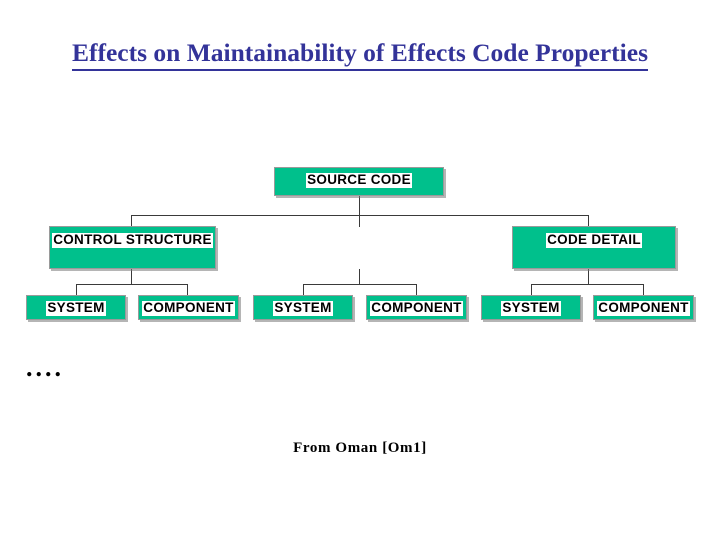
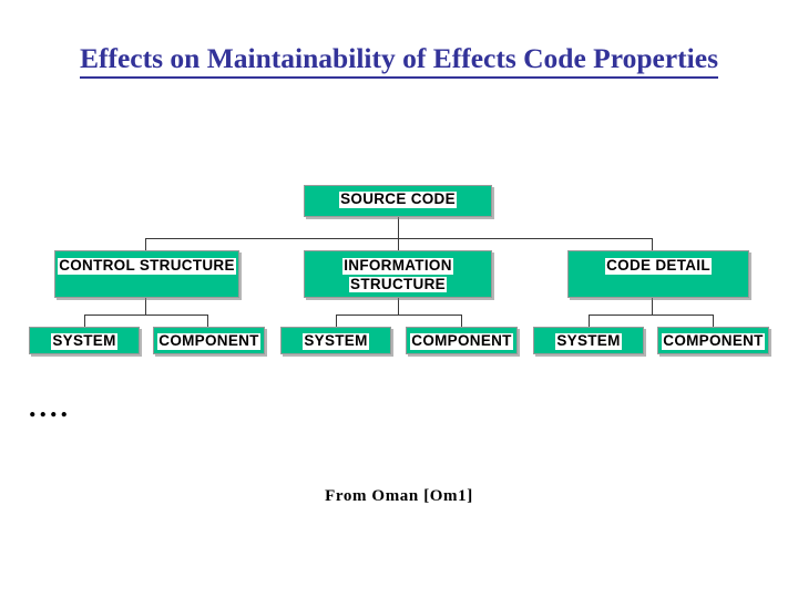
  Effects on Maintainability of Effects Code Properties
  SOURCE CODE
  CONTROL STRUCTURE
+ INFORMATION
+ STRUCTURE
  CODE DETAIL
  SYSTEM
  COMPONENT
  SYSTEM
  COMPONENT
  SYSTEM
  COMPONENT
  ....
  From Oman [Om1]
